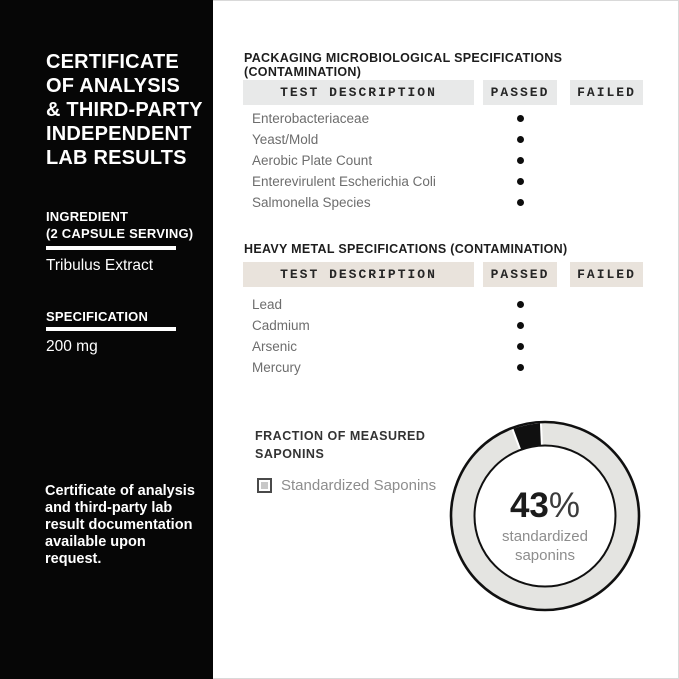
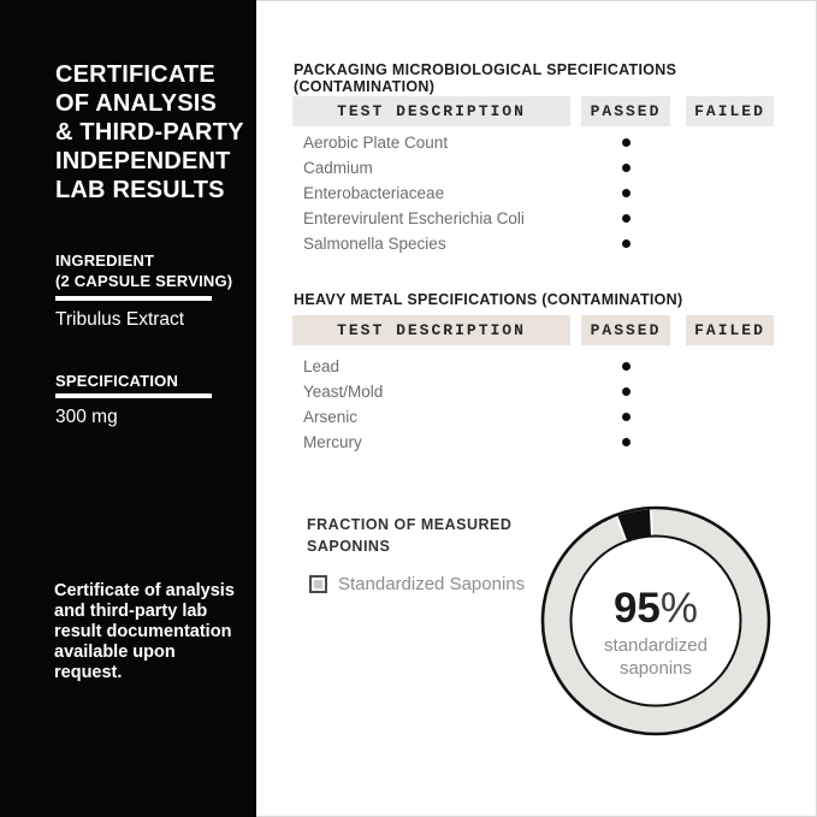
  CERTIFICATE
  OF ANALYSIS
  & THIRD-PARTY
  INDEPENDENT
  LAB RESULTS
  INGREDIENT
  (2 CAPSULE SERVING)
  Tribulus Extract
  SPECIFICATION
- 200 mg
+ 300 mg
  Certificate of analysis
  and third-party lab
  result documentation
  available upon
  request.
  PACKAGING MICROBIOLOGICAL SPECIFICATIONS (CONTAMINATION)
  TEST DESCRIPTION
  PASSED
  FAILED
- Enterobacteriaceae
+ Aerobic Plate Count
- Yeast/Mold
+ Cadmium
- Aerobic Plate Count
+ Enterobacteriaceae
  Enterevirulent Escherichia Coli
  Salmonella Species
  HEAVY METAL SPECIFICATIONS (CONTAMINATION)
  TEST DESCRIPTION
  PASSED
  FAILED
  Lead
- Cadmium
+ Yeast/Mold
  Arsenic
  Mercury
  FRACTION OF MEASURED
  SAPONINS
  Standardized Saponins
- 43%
+ 95%
  standardized saponins
